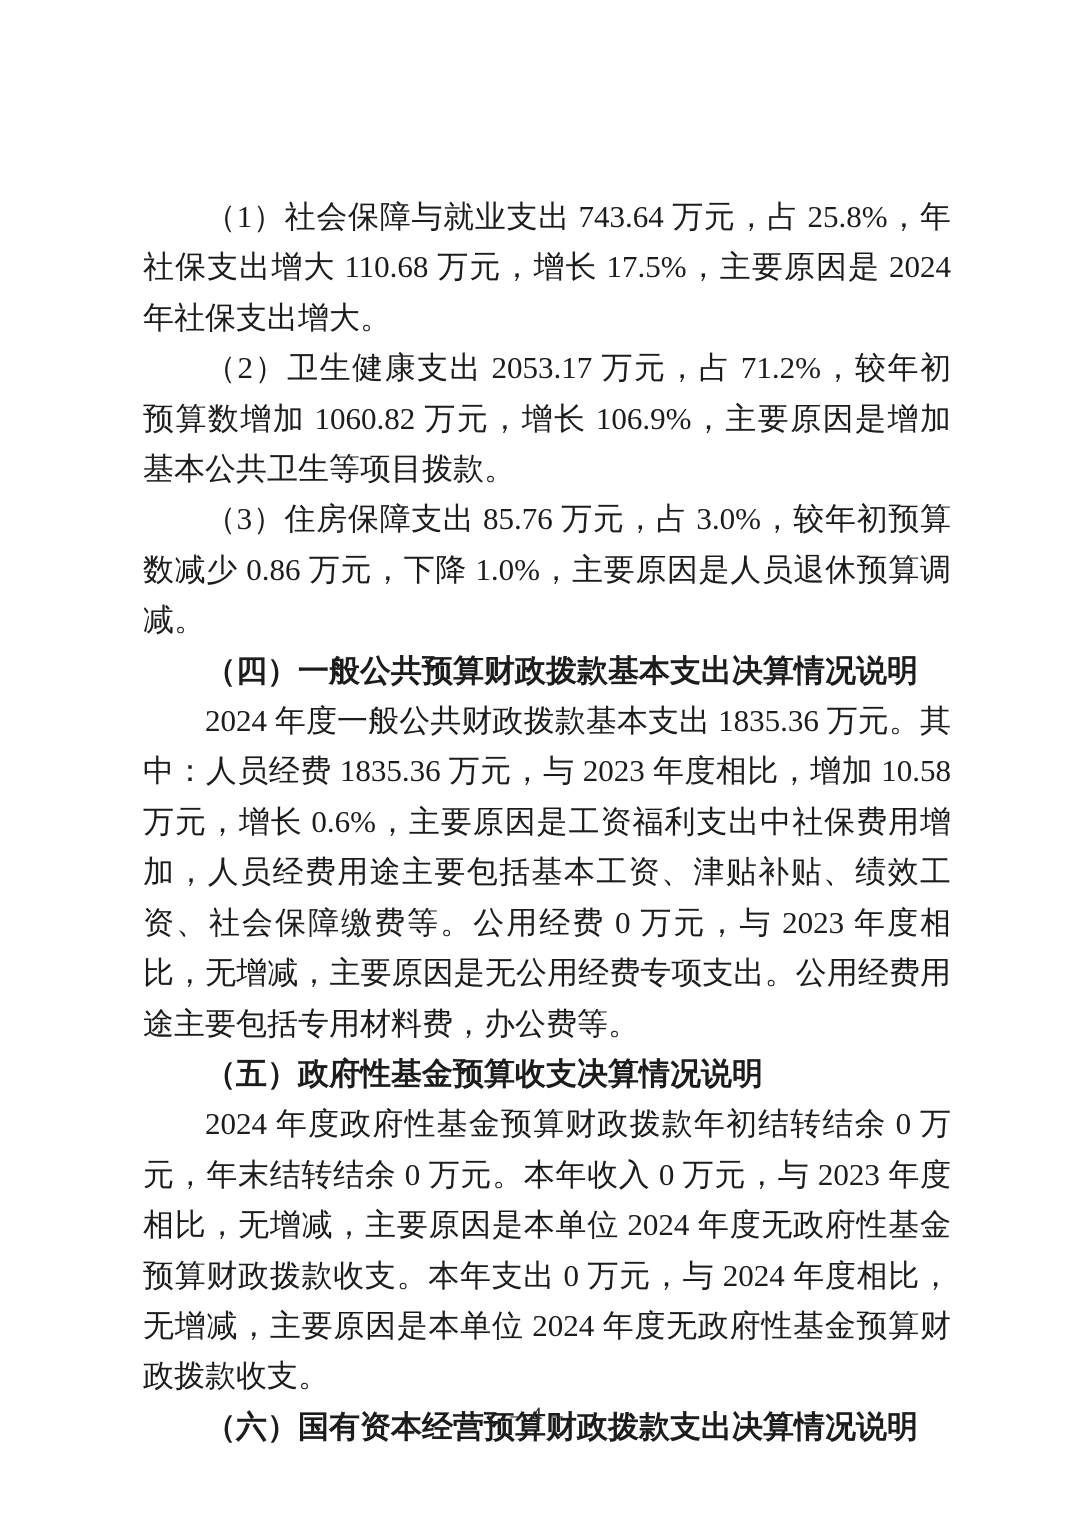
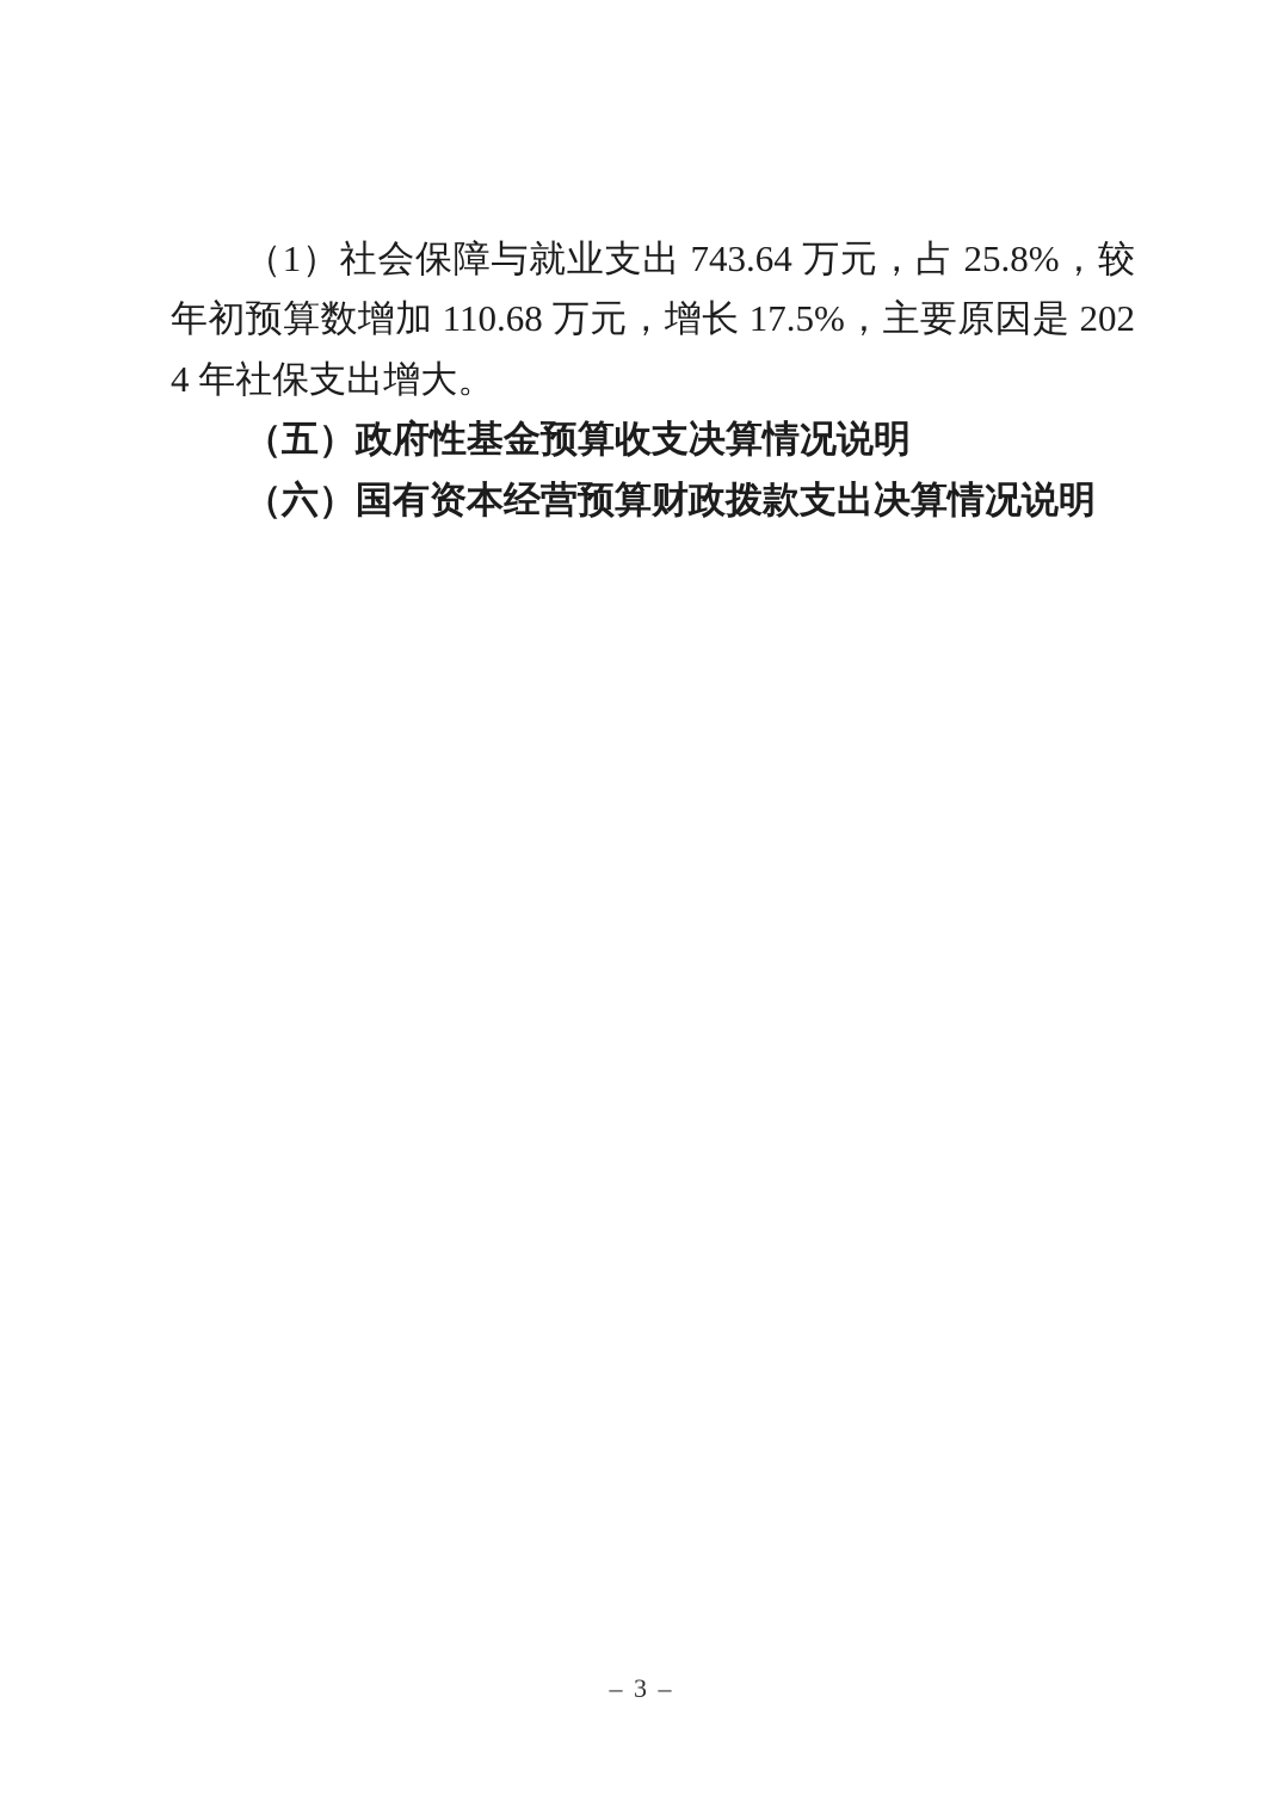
- （1）社会保障与就业支出 743.64 万元，占 25.8%，年社保支出增大 110.68 万元，增长 17.5%，主要原因是 2024 年社保支出增大。
+ （1）社会保障与就业支出 743.64 万元，占 25.8%，较年初预算数增加 110.68 万元，增长 17.5%，主要原因是 2024 年社保支出增大。
- （2）卫生健康支出 2053.17 万元，占 71.2%，较年初预算数增加 1060.82 万元，增长 106.9%，主要原因是增加基本公共卫生等项目拨款。
- （3）住房保障支出 85.76 万元，占 3.0%，较年初预算数减少 0.86 万元，下降 1.0%，主要原因是人员退休预算调减。
- （四）一般公共预算财政拨款基本支出决算情况说明
- 2024 年度一般公共财政拨款基本支出 1835.36 万元。其中：人员经费 1835.36 万元，与 2023 年度相比，增加 10.58 万元，增长 0.6%，主要原因是工资福利支出中社保费用增加，人员经费用途主要包括基本工资、津贴补贴、绩效工资、社会保障缴费等。公用经费 0 万元，与 2023 年度相比，无增减，主要原因是无公用经费专项支出。公用经费用途主要包括专用材料费，办公费等。
  （五）政府性基金预算收支决算情况说明
- 2024 年度政府性基金预算财政拨款年初结转结余 0 万元，年末结转结余 0 万元。本年收入 0 万元，与 2023 年度相比，无增减，主要原因是本单位 2024 年度无政府性基金预算财政拨款收支。本年支出 0 万元，与 2024 年度相比，无增减，主要原因是本单位 2024 年度无政府性基金预算财政拨款收支。
  （六）国有资本经营预算财政拨款支出决算情况说明
- – 4 –
+ – 3 –
